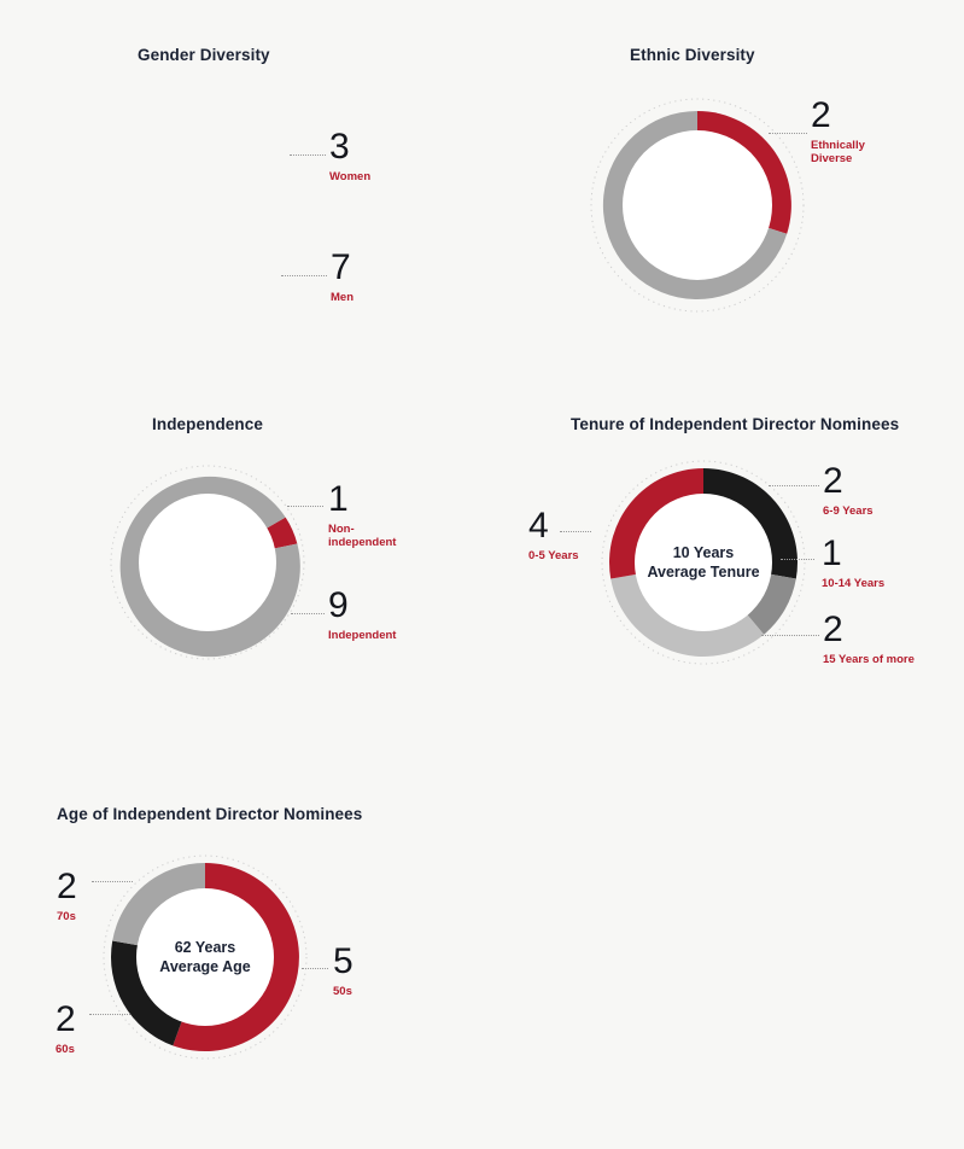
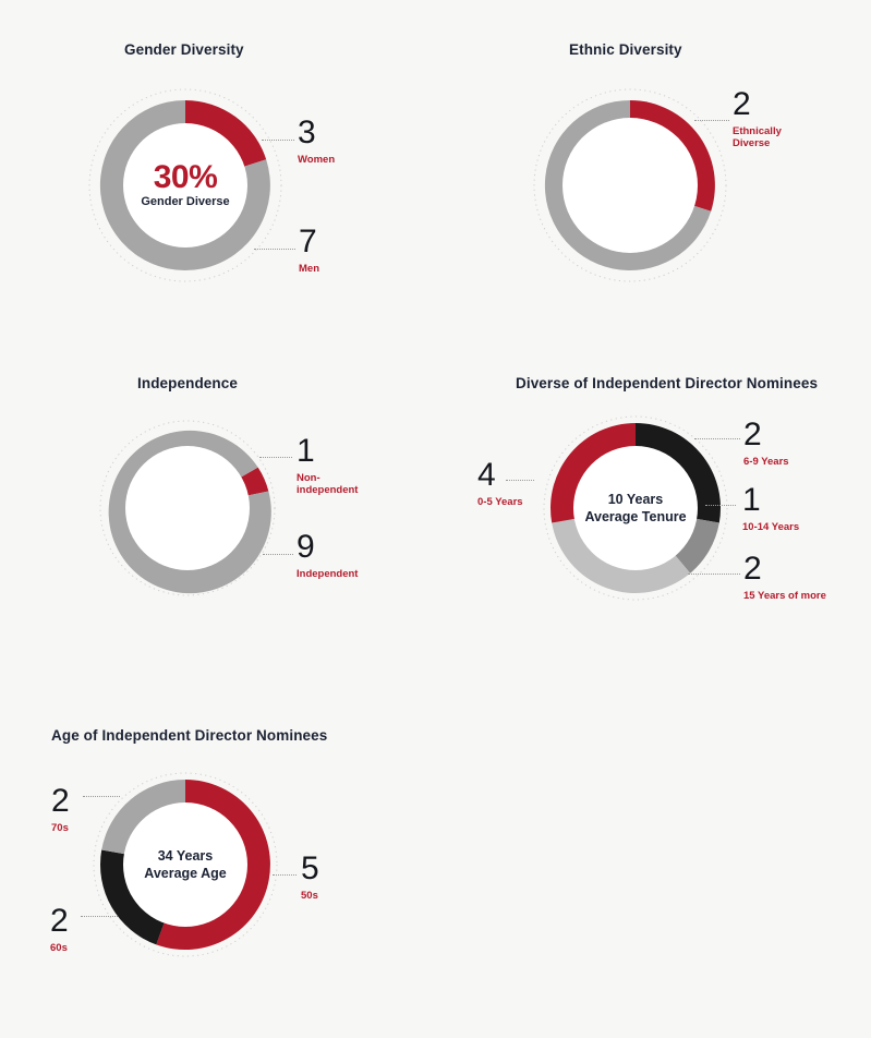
  Gender Diversity
+ 30%
+ Gender Diverse
  3
  Women
  7
  Men
  Ethnic Diversity
  2
  Ethnically
  Diverse
  Independence
  1
  Non-
  independent
  9
  Independent
- Tenure of Independent Director Nominees
+ Diverse of Independent Director Nominees
  10 Years
  Average Tenure
  2
  6-9 Years
  1
  10-14 Years
  2
  15 Years of more
  4
  0-5 Years
  Age of Independent Director Nominees
- 62 Years
+ 34 Years
  Average Age
  2
  70s
  2
  60s
  5
  50s
